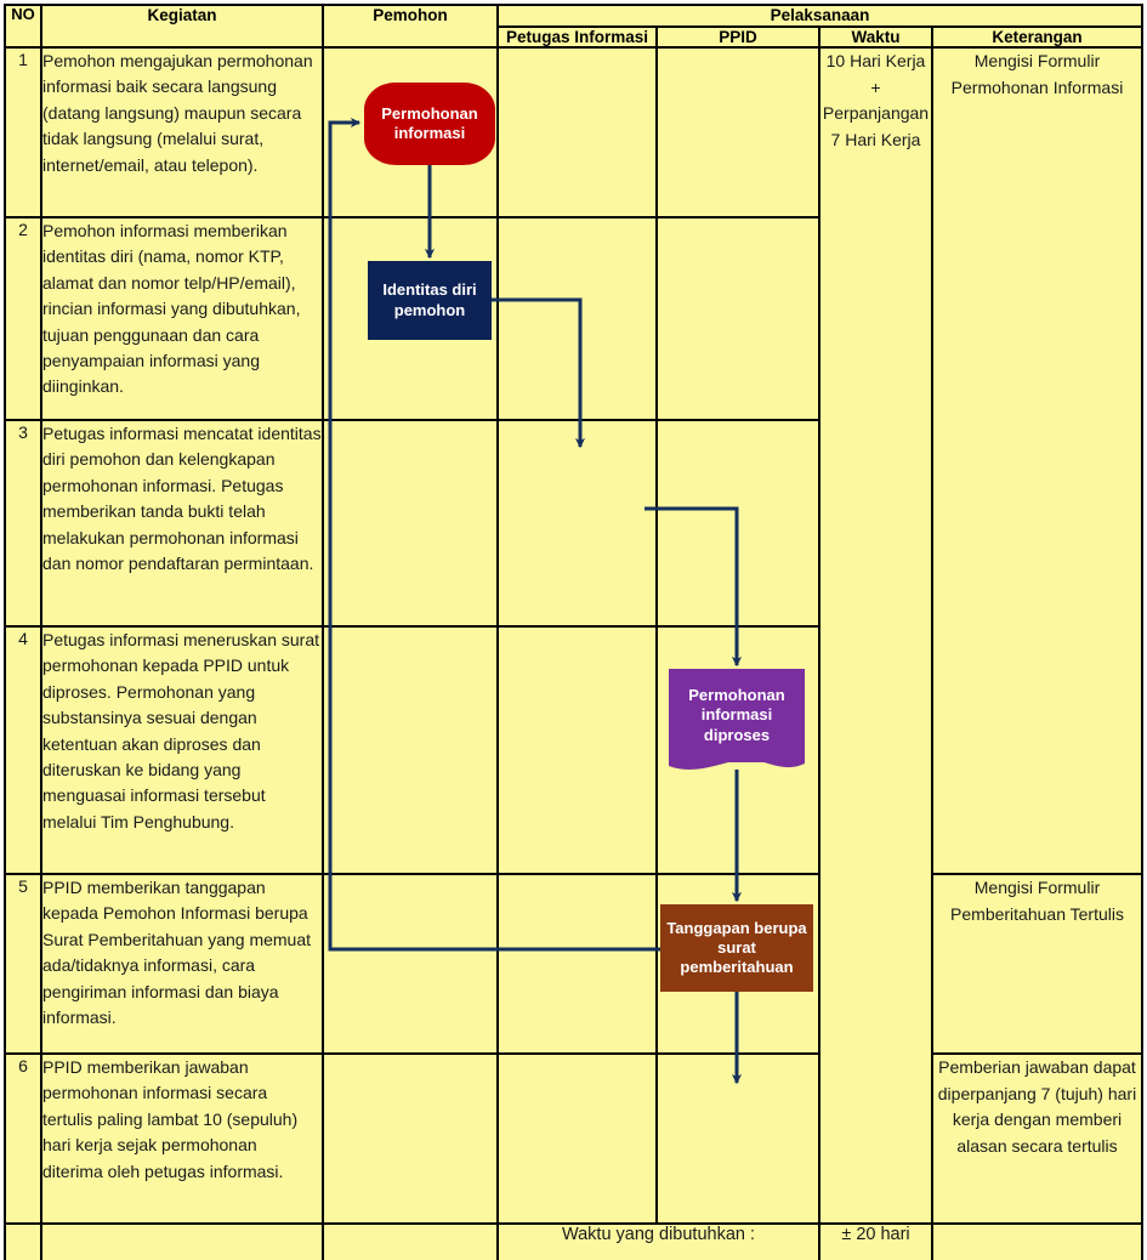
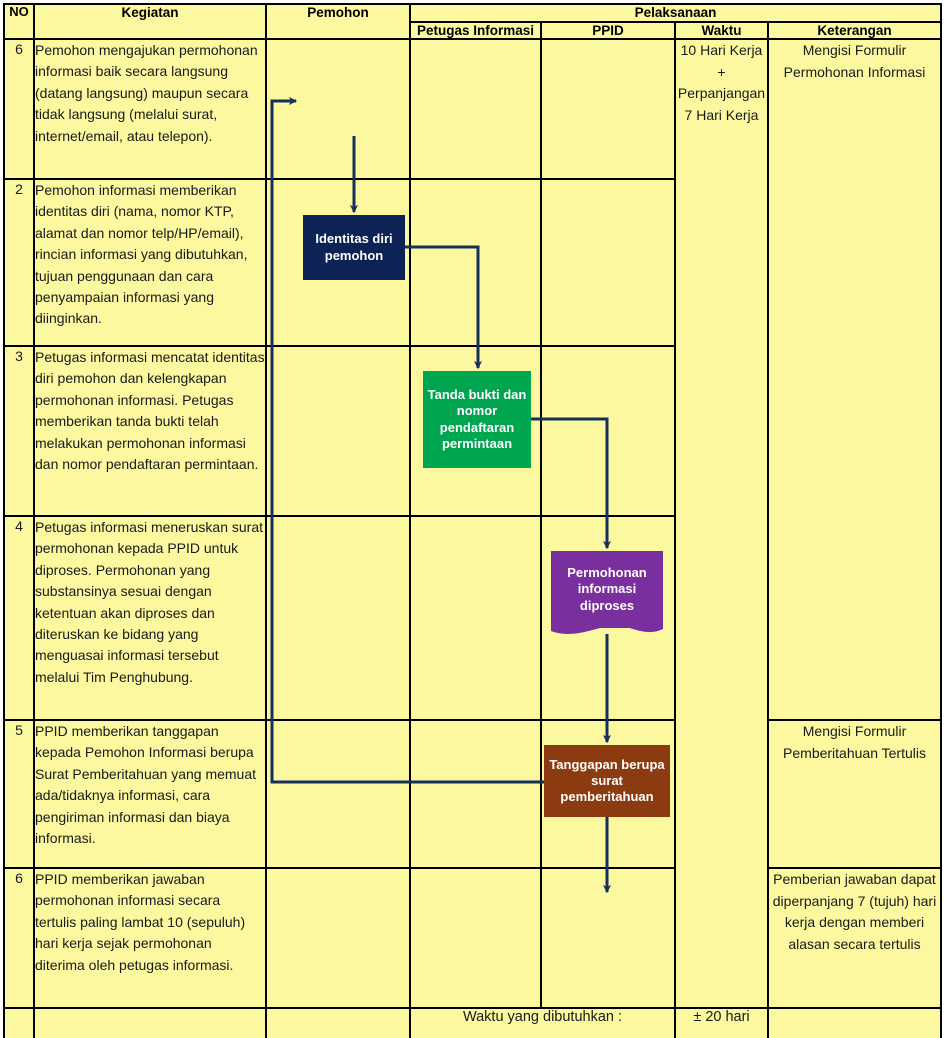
  NO	Kegiatan	Pemohon	Pelaksanaan
  Petugas Informasi	PPID	Waktu	Keterangan
- 1	Pemohon mengajukan permohonan informasi baik secara langsung (datang langsung) maupun secara tidak langsung (melalui surat, internet/email, atau telepon).				10 Hari Kerja + Perpanjangan 7 Hari Kerja	Mengisi Formulir Permohonan Informasi
+ 6	Pemohon mengajukan permohonan informasi baik secara langsung (datang langsung) maupun secara tidak langsung (melalui surat, internet/email, atau telepon).				10 Hari Kerja + Perpanjangan 7 Hari Kerja	Mengisi Formulir Permohonan Informasi
  2	Pemohon informasi memberikan identitas diri (nama, nomor KTP, alamat dan nomor telp/HP/email), rincian informasi yang dibutuhkan, tujuan penggunaan dan cara penyampaian informasi yang diinginkan.
  3	Petugas informasi mencatat identitas diri pemohon dan kelengkapan permohonan informasi. Petugas memberikan tanda bukti telah melakukan permohonan informasi dan nomor pendaftaran permintaan.
  4	Petugas informasi meneruskan surat permohonan kepada PPID untuk diproses. Permohonan yang substansinya sesuai dengan ketentuan akan diproses dan diteruskan ke bidang yang menguasai informasi tersebut melalui Tim Penghubung.
  5	PPID memberikan tanggapan kepada Pemohon Informasi berupa Surat Pemberitahuan yang memuat ada/tidaknya informasi, cara pengiriman informasi dan biaya informasi.				Mengisi Formulir Pemberitahuan Tertulis
  6	PPID memberikan jawaban permohonan informasi secara tertulis paling lambat 10 (sepuluh) hari kerja sejak permohonan diterima oleh petugas informasi.				Pemberian jawaban dapat diperpanjang 7 (tujuh) hari kerja dengan memberi alasan secara tertulis
  			Waktu yang dibutuhkan :	± 20 hari
- Permohonan informasi
  Identitas diri pemohon
+ Tanda bukti dan nomor pendaftaran permintaan
  Permohonan informasi diproses
  Tanggapan berupa surat pemberitahuan
